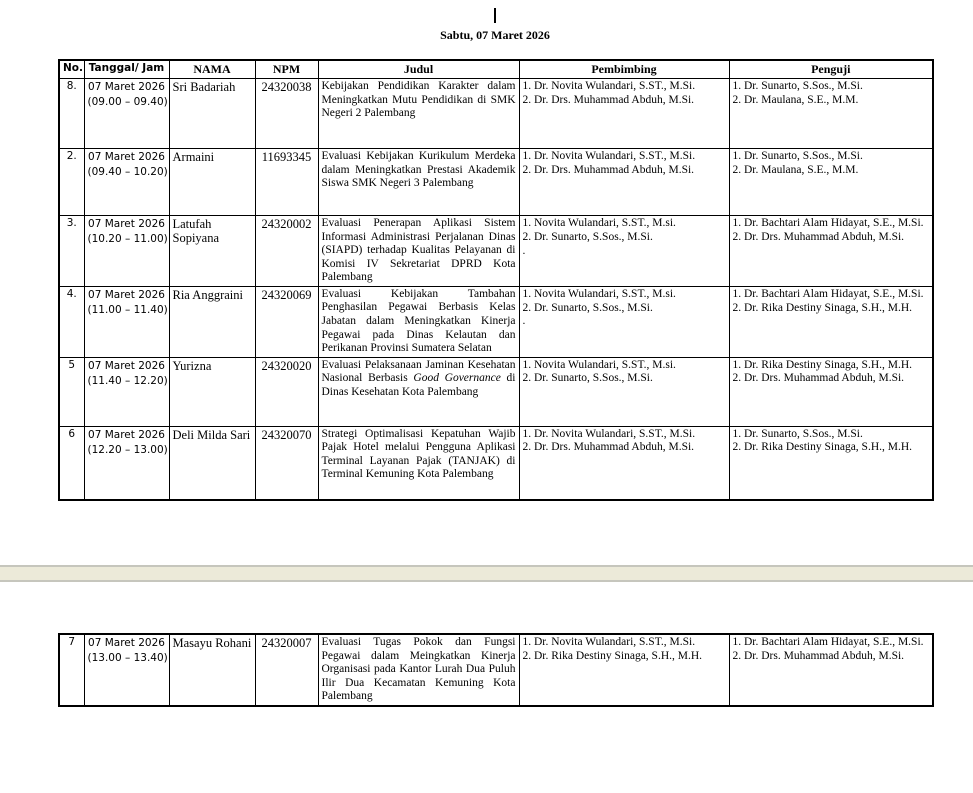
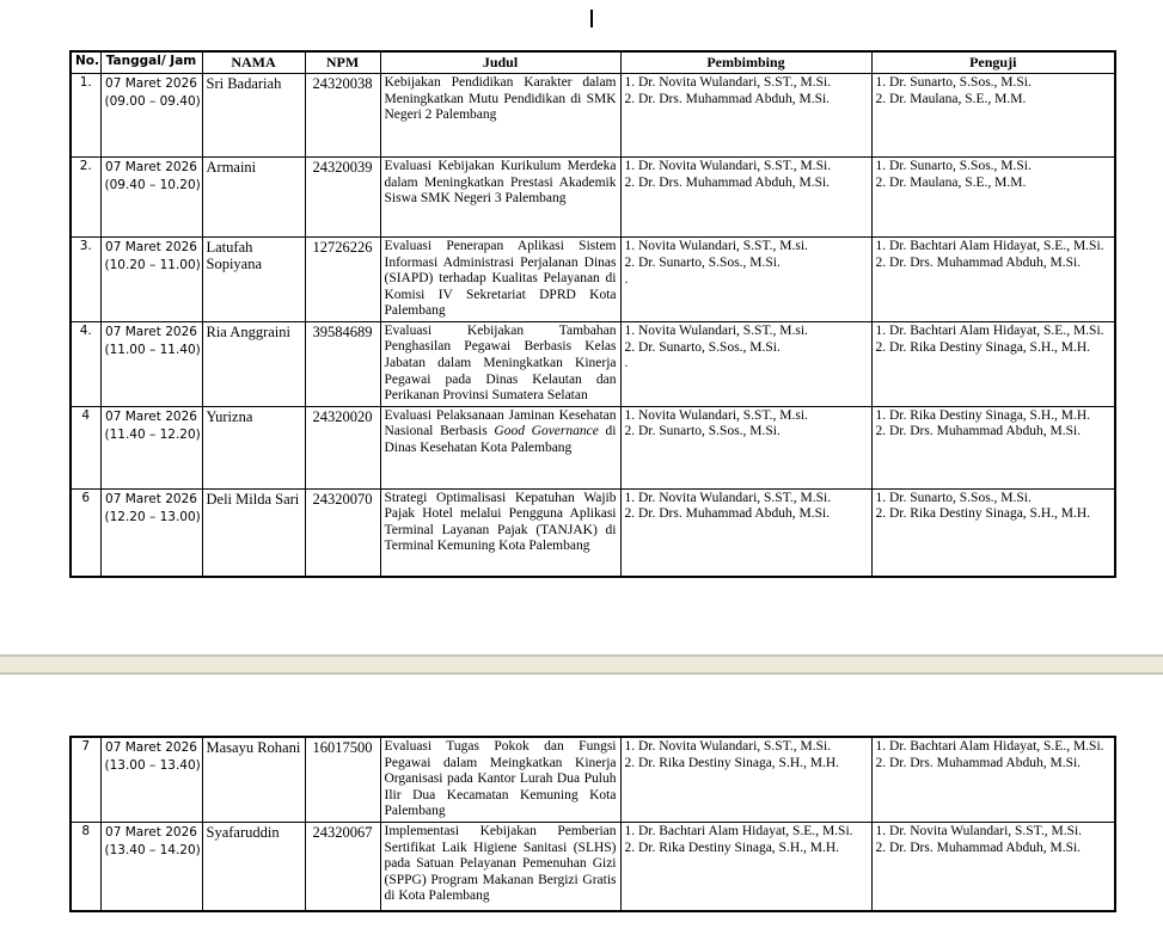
- Sabtu, 07 Maret 2026
  No.	Tanggal/ Jam	NAMA	NPM	Judul	Pembimbing	Penguji
- 8.	07 Maret 2026 (09.00 – 09.40)	Sri Badariah	24320038	Kebijakan Pendidikan Karakter dalam Meningkatkan Mutu Pendidikan di SMK Negeri 2 Palembang	1. Dr. Novita Wulandari, S.ST., M.Si.2. Dr. Drs. Muhammad Abduh, M.Si.	1. Dr. Sunarto, S.Sos., M.Si.2. Dr. Maulana, S.E., M.M.
+ 1.	07 Maret 2026 (09.00 – 09.40)	Sri Badariah	24320038	Kebijakan Pendidikan Karakter dalam Meningkatkan Mutu Pendidikan di SMK Negeri 2 Palembang	1. Dr. Novita Wulandari, S.ST., M.Si.2. Dr. Drs. Muhammad Abduh, M.Si.	1. Dr. Sunarto, S.Sos., M.Si.2. Dr. Maulana, S.E., M.M.
- 2.	07 Maret 2026 (09.40 – 10.20)	Armaini	11693345	Evaluasi Kebijakan Kurikulum Merdeka dalam Meningkatkan Prestasi Akademik Siswa SMK Negeri 3 Palembang	1. Dr. Novita Wulandari, S.ST., M.Si.2. Dr. Drs. Muhammad Abduh, M.Si.	1. Dr. Sunarto, S.Sos., M.Si.2. Dr. Maulana, S.E., M.M.
+ 2.	07 Maret 2026 (09.40 – 10.20)	Armaini	24320039	Evaluasi Kebijakan Kurikulum Merdeka dalam Meningkatkan Prestasi Akademik Siswa SMK Negeri 3 Palembang	1. Dr. Novita Wulandari, S.ST., M.Si.2. Dr. Drs. Muhammad Abduh, M.Si.	1. Dr. Sunarto, S.Sos., M.Si.2. Dr. Maulana, S.E., M.M.
- 3.	07 Maret 2026 (10.20 – 11.00)	Latufah Sopiyana	24320002	Evaluasi Penerapan Aplikasi Sistem Informasi Administrasi Perjalanan Dinas (SIAPD) terhadap Kualitas Pelayanan di Komisi IV Sekretariat DPRD Kota Palembang	1. Novita Wulandari, S.ST., M.si.2. Dr. Sunarto, S.Sos., M.Si..	1. Dr. Bachtari Alam Hidayat, S.E., M.Si.2. Dr. Drs. Muhammad Abduh, M.Si.
+ 3.	07 Maret 2026 (10.20 – 11.00)	Latufah Sopiyana	12726226	Evaluasi Penerapan Aplikasi Sistem Informasi Administrasi Perjalanan Dinas (SIAPD) terhadap Kualitas Pelayanan di Komisi IV Sekretariat DPRD Kota Palembang	1. Novita Wulandari, S.ST., M.si.2. Dr. Sunarto, S.Sos., M.Si..	1. Dr. Bachtari Alam Hidayat, S.E., M.Si.2. Dr. Drs. Muhammad Abduh, M.Si.
- 4.	07 Maret 2026 (11.00 – 11.40)	Ria Anggraini	24320069	Evaluasi Kebijakan Tambahan Penghasilan Pegawai Berbasis Kelas Jabatan dalam Meningkatkan Kinerja Pegawai pada Dinas Kelautan dan Perikanan Provinsi Sumatera Selatan	1. Novita Wulandari, S.ST., M.si.2. Dr. Sunarto, S.Sos., M.Si..	1. Dr. Bachtari Alam Hidayat, S.E., M.Si.2. Dr. Rika Destiny Sinaga, S.H., M.H.
+ 4.	07 Maret 2026 (11.00 – 11.40)	Ria Anggraini	39584689	Evaluasi Kebijakan Tambahan Penghasilan Pegawai Berbasis Kelas Jabatan dalam Meningkatkan Kinerja Pegawai pada Dinas Kelautan dan Perikanan Provinsi Sumatera Selatan	1. Novita Wulandari, S.ST., M.si.2. Dr. Sunarto, S.Sos., M.Si..	1. Dr. Bachtari Alam Hidayat, S.E., M.Si.2. Dr. Rika Destiny Sinaga, S.H., M.H.
- 5	07 Maret 2026 (11.40 – 12.20)	Yurizna	24320020	Evaluasi Pelaksanaan Jaminan Kesehatan Nasional Berbasis Good Governance di Dinas Kesehatan Kota Palembang	1. Novita Wulandari, S.ST., M.si.2. Dr. Sunarto, S.Sos., M.Si.	1. Dr. Rika Destiny Sinaga, S.H., M.H.2. Dr. Drs. Muhammad Abduh, M.Si.
+ 4	07 Maret 2026 (11.40 – 12.20)	Yurizna	24320020	Evaluasi Pelaksanaan Jaminan Kesehatan Nasional Berbasis Good Governance di Dinas Kesehatan Kota Palembang	1. Novita Wulandari, S.ST., M.si.2. Dr. Sunarto, S.Sos., M.Si.	1. Dr. Rika Destiny Sinaga, S.H., M.H.2. Dr. Drs. Muhammad Abduh, M.Si.
  6	07 Maret 2026 (12.20 – 13.00)	Deli Milda Sari	24320070	Strategi Optimalisasi Kepatuhan Wajib Pajak Hotel melalui Pengguna Aplikasi Terminal Layanan Pajak (TANJAK) di Terminal Kemuning Kota Palembang	1. Dr. Novita Wulandari, S.ST., M.Si.2. Dr. Drs. Muhammad Abduh, M.Si.	1. Dr. Sunarto, S.Sos., M.Si.2. Dr. Rika Destiny Sinaga, S.H., M.H.
- 7	07 Maret 2026 (13.00 – 13.40)	Masayu Rohani	24320007	Evaluasi Tugas Pokok dan Fungsi Pegawai dalam Meingkatkan Kinerja Organisasi pada Kantor Lurah Dua Puluh Ilir Dua Kecamatan Kemuning Kota Palembang	1. Dr. Novita Wulandari, S.ST., M.Si.2. Dr. Rika Destiny Sinaga, S.H., M.H.	1. Dr. Bachtari Alam Hidayat, S.E., M.Si.2. Dr. Drs. Muhammad Abduh, M.Si.
+ 7	07 Maret 2026 (13.00 – 13.40)	Masayu Rohani	16017500	Evaluasi Tugas Pokok dan Fungsi Pegawai dalam Meingkatkan Kinerja Organisasi pada Kantor Lurah Dua Puluh Ilir Dua Kecamatan Kemuning Kota Palembang	1. Dr. Novita Wulandari, S.ST., M.Si.2. Dr. Rika Destiny Sinaga, S.H., M.H.	1. Dr. Bachtari Alam Hidayat, S.E., M.Si.2. Dr. Drs. Muhammad Abduh, M.Si.
+ 8	07 Maret 2026 (13.40 – 14.20)	Syafaruddin	24320067	Implementasi Kebijakan Pemberian Sertifikat Laik Higiene Sanitasi (SLHS) pada Satuan Pelayanan Pemenuhan Gizi (SPPG) Program Makanan Bergizi Gratis di Kota Palembang	1. Dr. Bachtari Alam Hidayat, S.E., M.Si.2. Dr. Rika Destiny Sinaga, S.H., M.H.	1. Dr. Novita Wulandari, S.ST., M.Si.2. Dr. Drs. Muhammad Abduh, M.Si.
